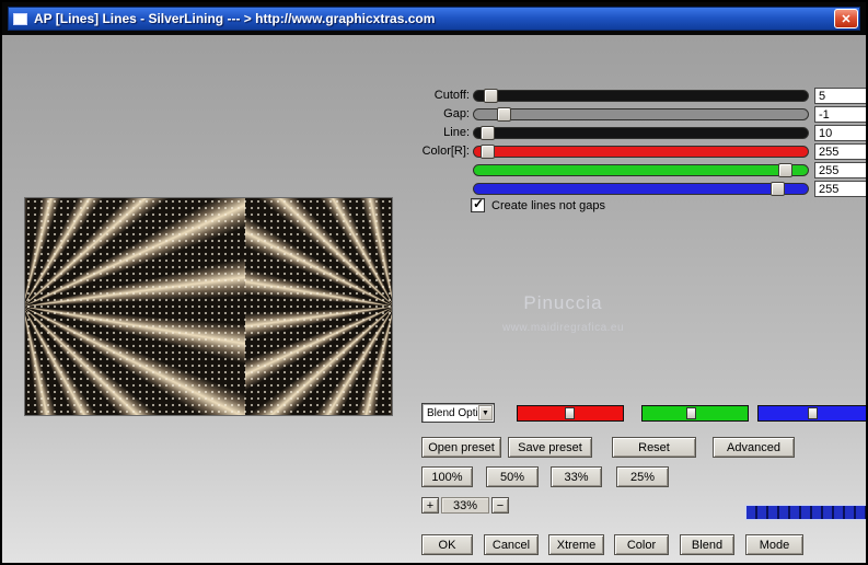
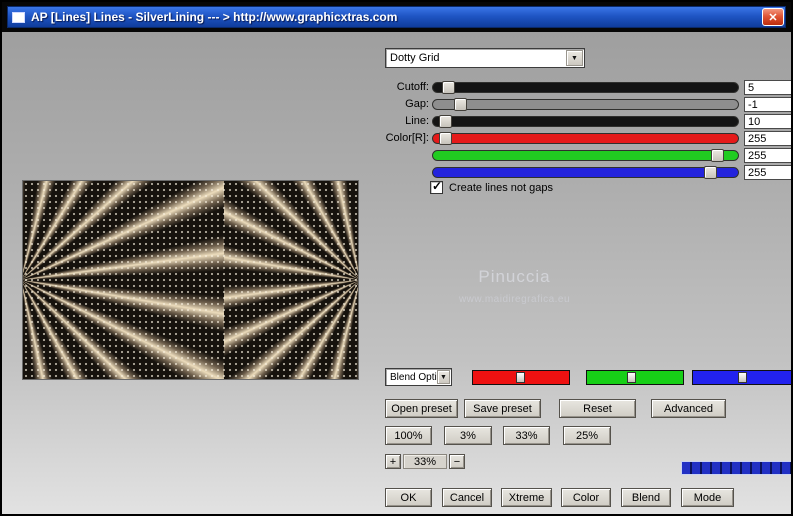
  AP [Lines] Lines - SilverLining --- > http://www.graphicxtras.com
  ✕
+ Dotty Grid
  Cutoff:
  5
  Gap:
  -1
  Line:
  10
  Color[R]:
  255
  255
  255
  ✓
  Create lines not gaps
  Pinuccia
  Blend Opti
  Open preset
  Save preset
  Reset
  Advanced
  100%
- 50%
+ 3%
  33%
  25%
  +
  33%
  −
  OK
  Cancel
  Xtreme
  Color
  Blend
  Mode
